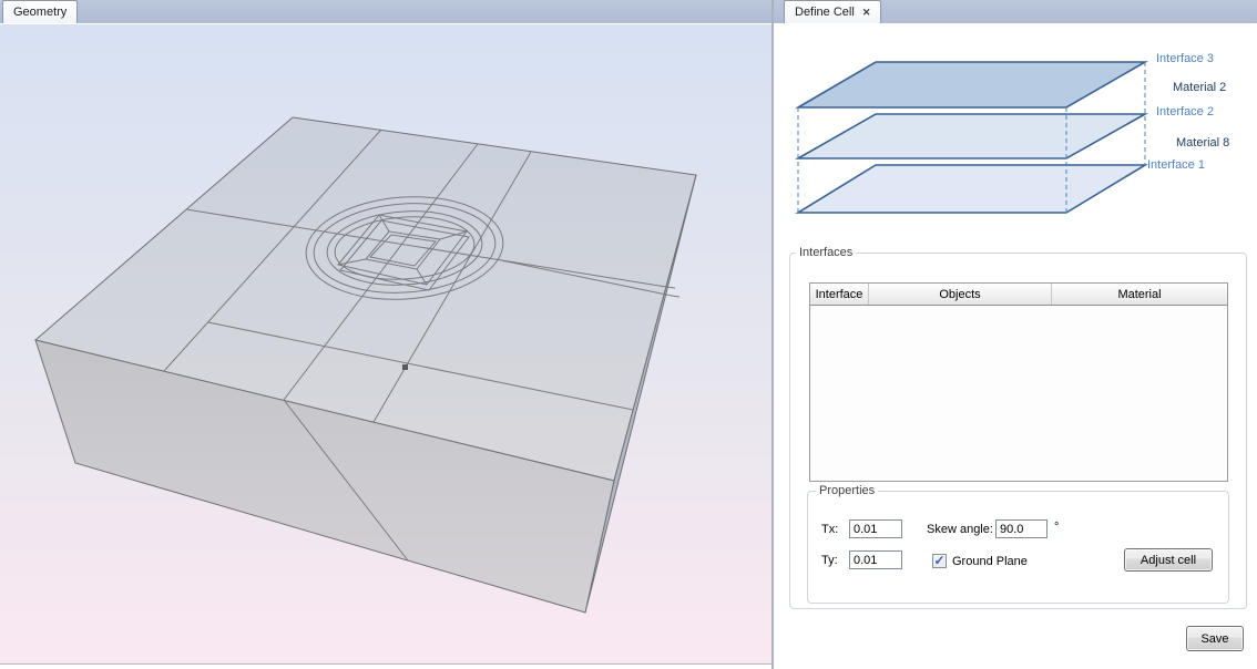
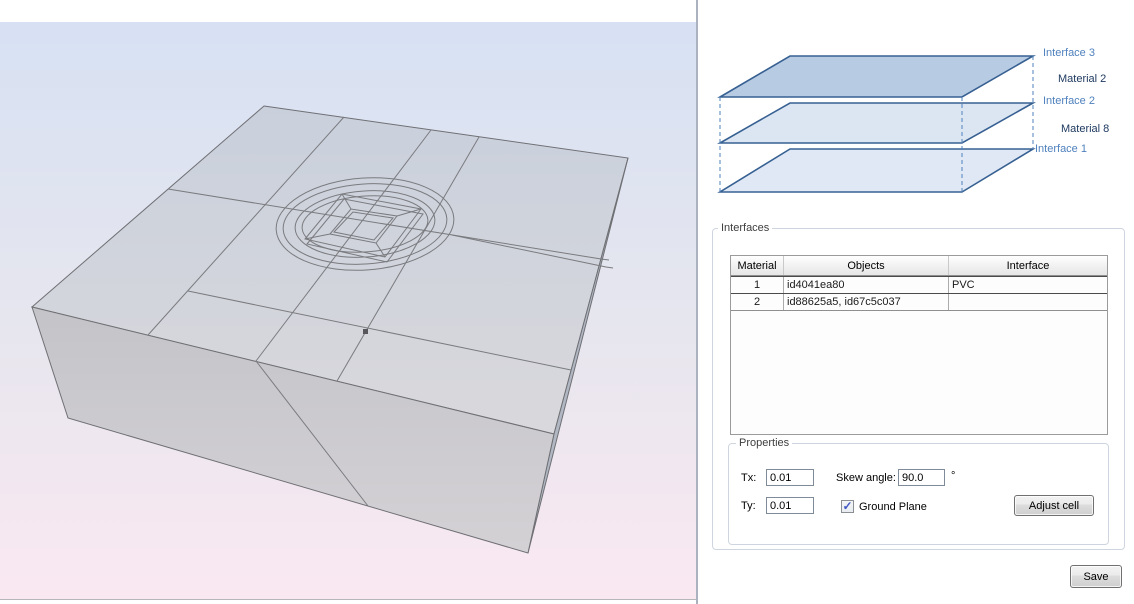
- Geometry
- Define Cell
- ✕
  Interface 3
  Material 2
  Interface 2
  Material 8
  Interface 1
  Interfaces
- Interface
+ Material
  Objects
- Material
+ Interface
+ 1
+ id4041ea80
+ PVC
+ 2
+ id88625a5, id67c5c037
  Properties
  Tx:
  0.01
  Skew angle:
  90.0
  °
  Ty:
  0.01
  ✓
  Ground Plane
  Adjust cell
  Save
